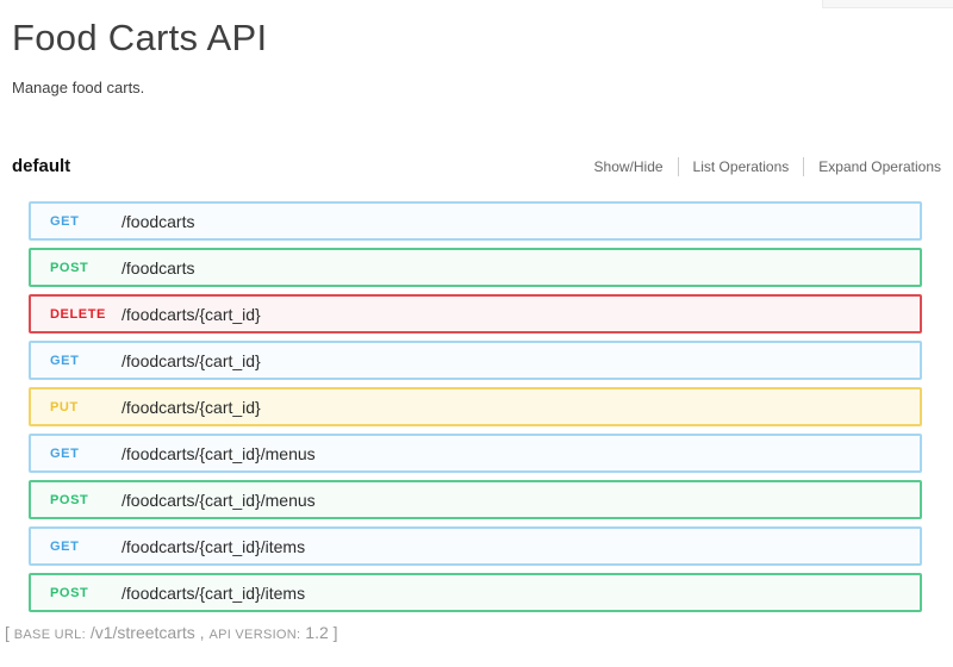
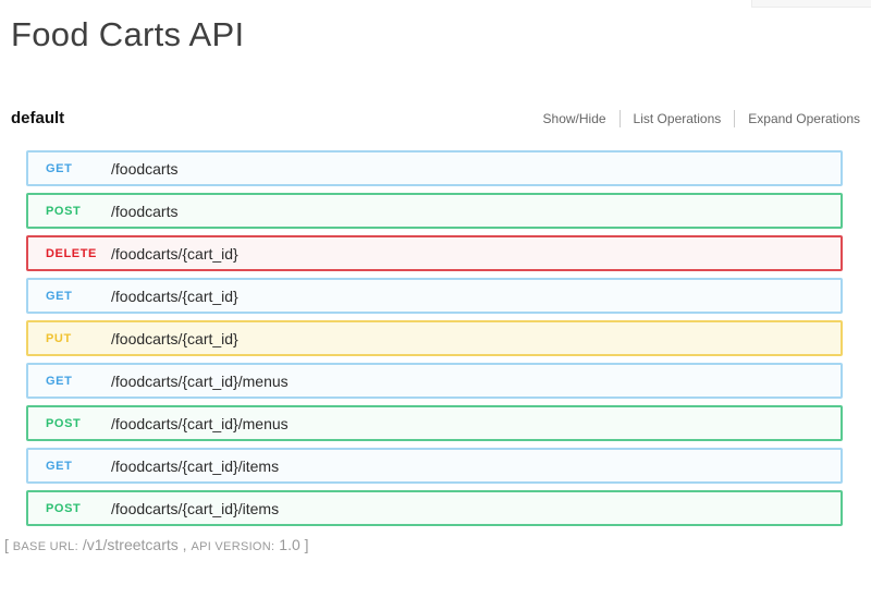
  Food Carts API
- Manage food carts.
  default
  Show/Hide
  List Operations
  Expand Operations
  GET
  /foodcarts
  POST
  /foodcarts
  DELETE
  /foodcarts/{cart_id}
  GET
  /foodcarts/{cart_id}
  PUT
  /foodcarts/{cart_id}
  GET
  /foodcarts/{cart_id}/menus
  POST
  /foodcarts/{cart_id}/menus
  GET
  /foodcarts/{cart_id}/items
  POST
  /foodcarts/{cart_id}/items
- [ BASE URL: /v1/streetcarts , API VERSION: 1.2 ]
+ [ BASE URL: /v1/streetcarts , API VERSION: 1.0 ]
